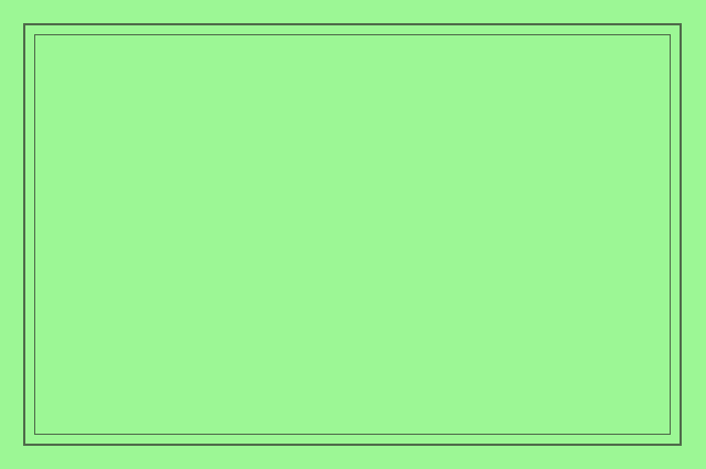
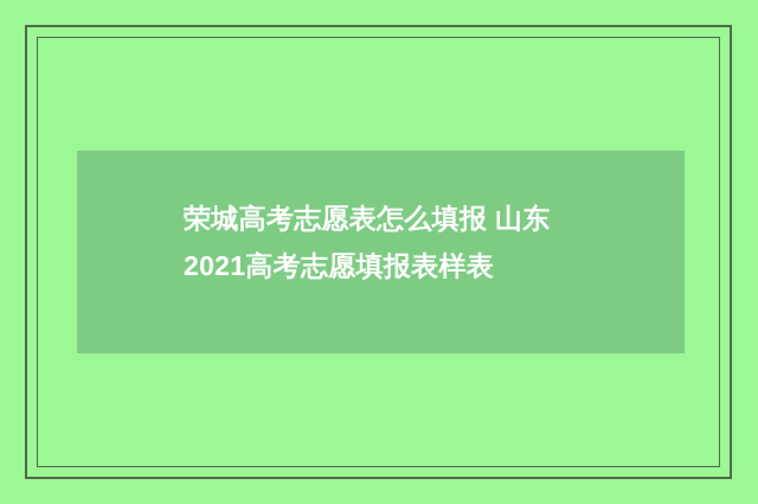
+ 荣城高考志愿表怎么填报 山东
+ 2021高考志愿填报表样表
